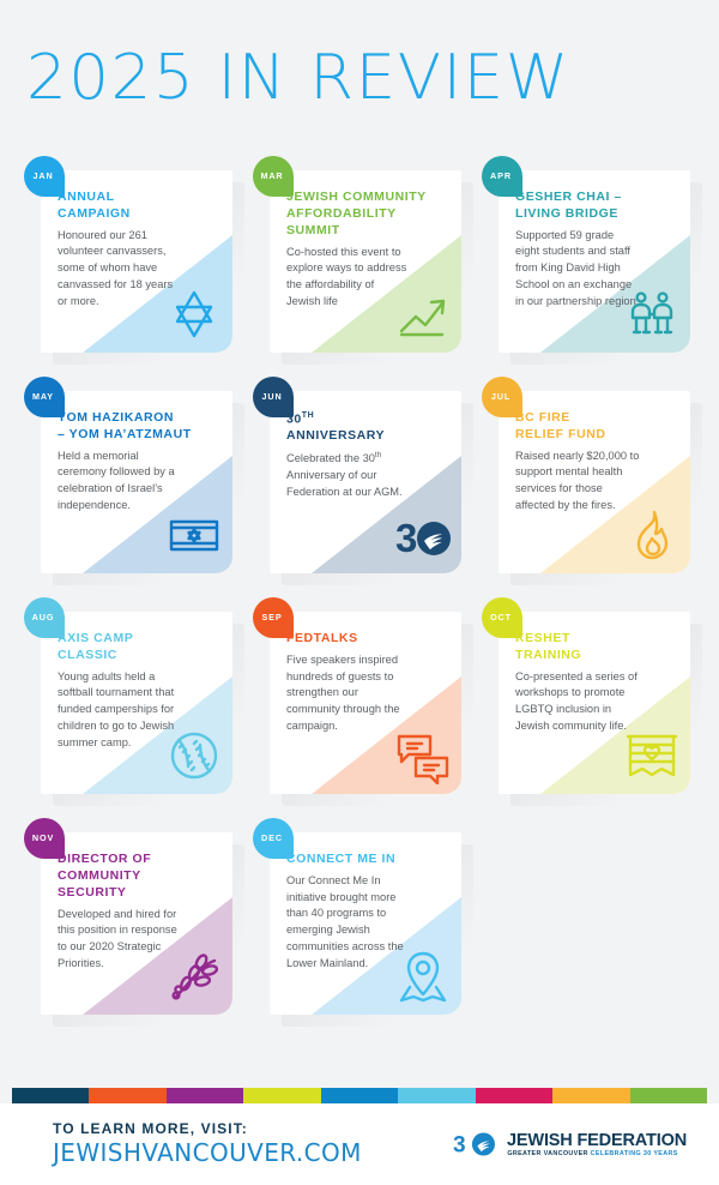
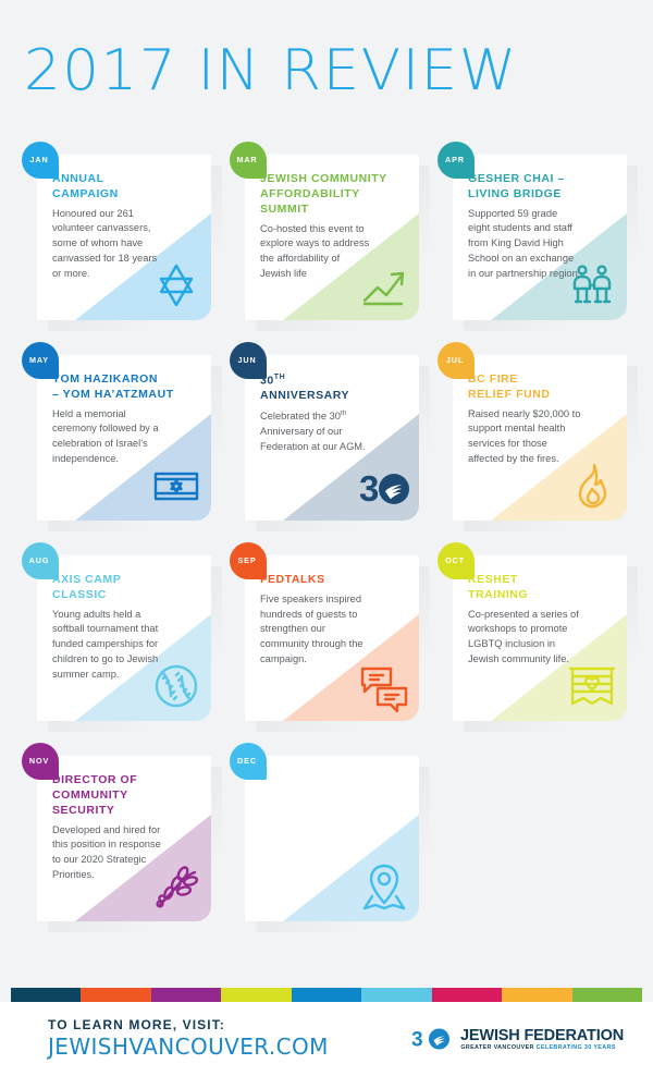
- 2025 IN REVIEW
+ 2017 IN REVIEW
  ANNUAL
  CAMPAIGN
  Honoured our 261 volunteer canvassers, some of whom have canvassed for 18 years or more.
  JAN
  JEWISH COMMUNITY
  AFFORDABILITY
  SUMMIT
  Co-hosted this event to explore ways to address the affordability of Jewish life
  MAR
  GESHER CHAI –
  LIVING BRIDGE
  Supported 59 grade eight students and staff from King David High School on an exchange in our partnership region
  APR
  YOM HAZIKARON
  – YOM HA’ATZMAUT
  Held a memorial ceremony followed by a celebration of Israel’s independence.
  MAY
  3
  ANNIVERSARY
  Celebrated the 30 Anniversary of our Federation at our AGM.
  JUN
  BC FIRE
  RELIEF FUND
  Raised nearly $20,000 to support mental health services for those affected by the fires.
  JUL
  AXIS CAMP
  CLASSIC
  Young adults held a softball tournament that funded camperships for children to go to Jewish summer camp.
  AUG
  FEDTALKS
  Five speakers inspired hundreds of guests to strengthen our community through the campaign.
  SEP
  KESHET
  TRAINING
  Co-presented a series of workshops to promote LGBTQ inclusion in Jewish community life.
  OCT
  DIRECTOR OF
  COMMUNITY
  SECURITY
  Developed and hired for this position in response to our 2020 Strategic Priorities.
  NOV
- CONNECT ME IN
- Our Connect Me In initiative brought more than 40 programs to emerging Jewish communities across the Lower Mainland.
  DEC
  TO LEARN MORE, VISIT:
  JEWISHVANCOUVER.COM
  3
  JEWISH FEDERATION
